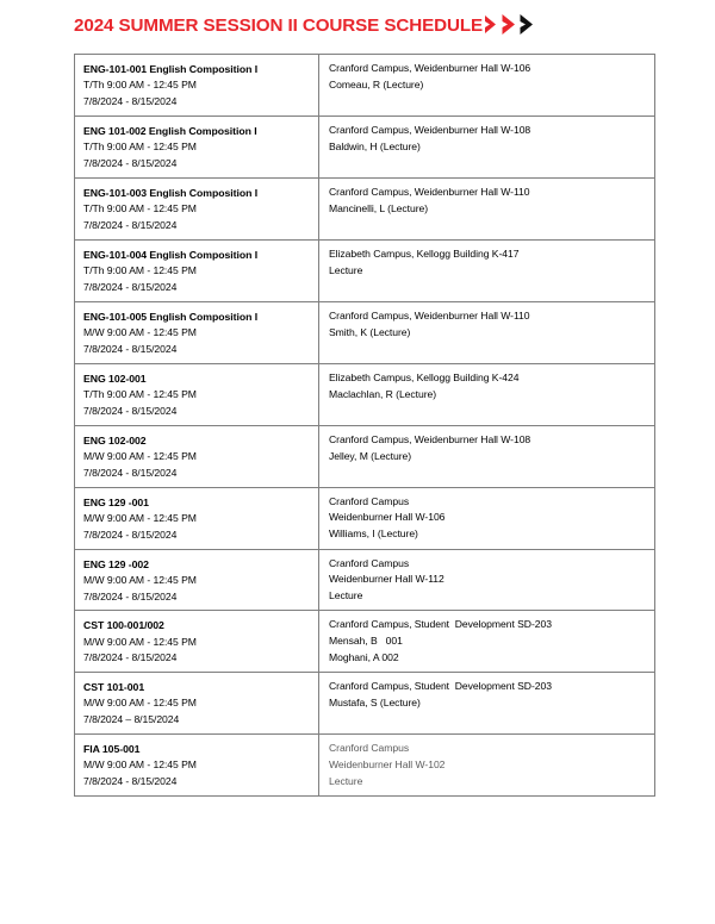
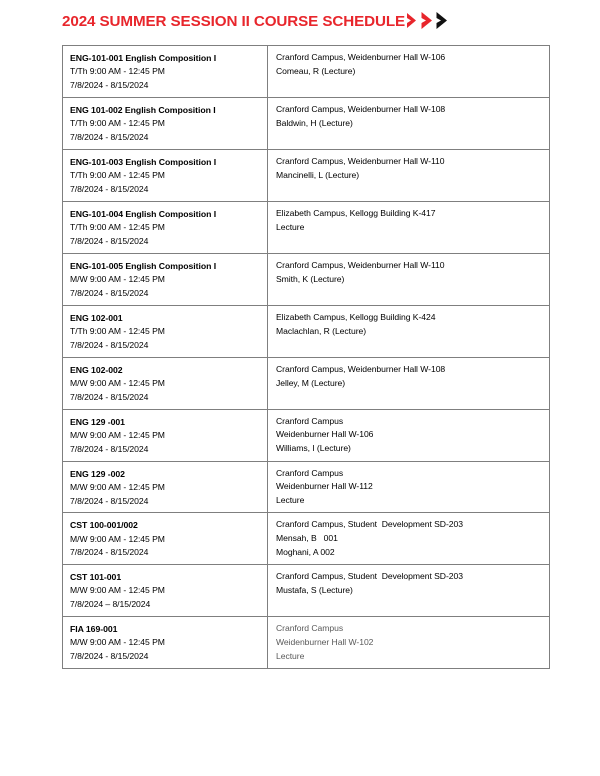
  2024 SUMMER SESSION II COURSE SCHEDULE
  ENG-101-001 English Composition IT/Th 9:00 AM - 12:45 PM7/8/2024 - 8/15/2024	Cranford Campus, Weidenburner Hall W-106Comeau, R (Lecture)
  ENG 101-002 English Composition IT/Th 9:00 AM - 12:45 PM7/8/2024 - 8/15/2024	Cranford Campus, Weidenburner Hall W-108Baldwin, H (Lecture)
  ENG-101-003 English Composition IT/Th 9:00 AM - 12:45 PM7/8/2024 - 8/15/2024	Cranford Campus, Weidenburner Hall W-110Mancinelli, L (Lecture)
  ENG-101-004 English Composition IT/Th 9:00 AM - 12:45 PM7/8/2024 - 8/15/2024	Elizabeth Campus, Kellogg Building K-417Lecture
  ENG-101-005 English Composition IM/W 9:00 AM - 12:45 PM7/8/2024 - 8/15/2024	Cranford Campus, Weidenburner Hall W-110Smith, K (Lecture)
  ENG 102-001T/Th 9:00 AM - 12:45 PM7/8/2024 - 8/15/2024	Elizabeth Campus, Kellogg Building K-424Maclachlan, R (Lecture)
  ENG 102-002M/W 9:00 AM - 12:45 PM7/8/2024 - 8/15/2024	Cranford Campus, Weidenburner Hall W-108Jelley, M (Lecture)
  ENG 129 -001M/W 9:00 AM - 12:45 PM7/8/2024 - 8/15/2024	Cranford CampusWeidenburner Hall W-106Williams, I (Lecture)
  ENG 129 -002M/W 9:00 AM - 12:45 PM7/8/2024 - 8/15/2024	Cranford CampusWeidenburner Hall W-112Lecture
  CST 100-001/002M/W 9:00 AM - 12:45 PM7/8/2024 - 8/15/2024	Cranford Campus, Student Development SD-203Mensah, B 001Moghani, A 002
  CST 101-001M/W 9:00 AM - 12:45 PM7/8/2024 – 8/15/2024	Cranford Campus, Student Development SD-203Mustafa, S (Lecture)
- FIA 105-001M/W 9:00 AM - 12:45 PM7/8/2024 - 8/15/2024	Cranford CampusWeidenburner Hall W-102Lecture
+ FIA 169-001M/W 9:00 AM - 12:45 PM7/8/2024 - 8/15/2024	Cranford CampusWeidenburner Hall W-102Lecture
